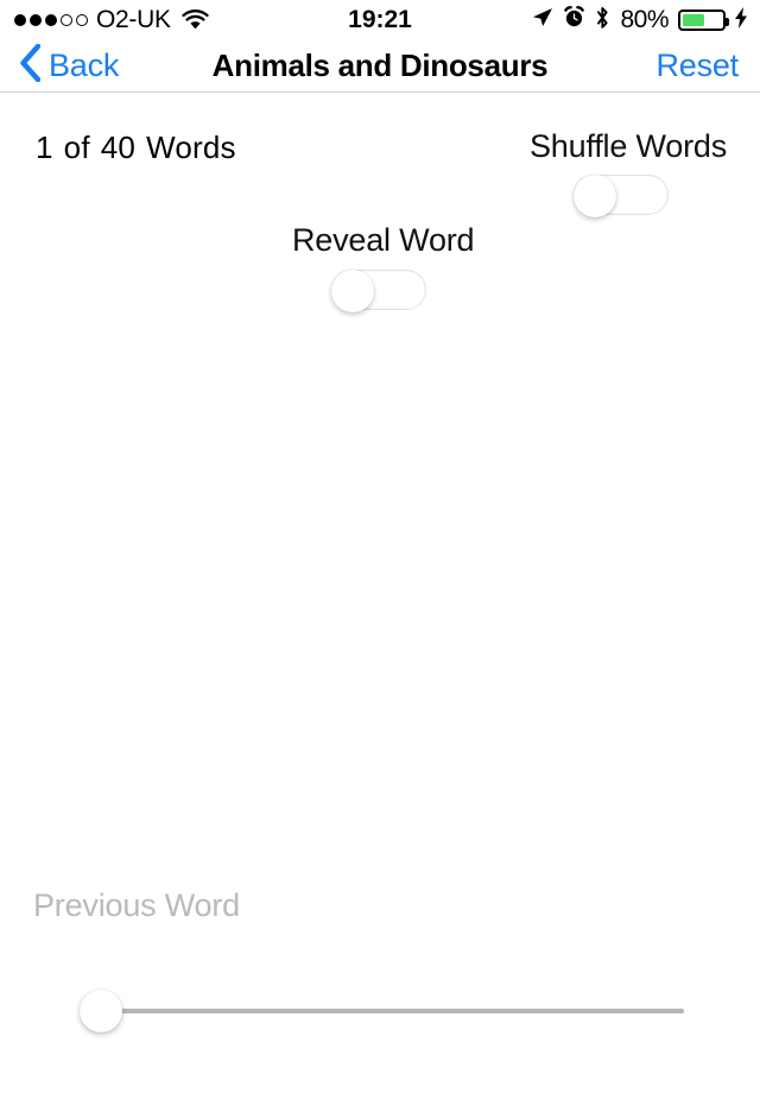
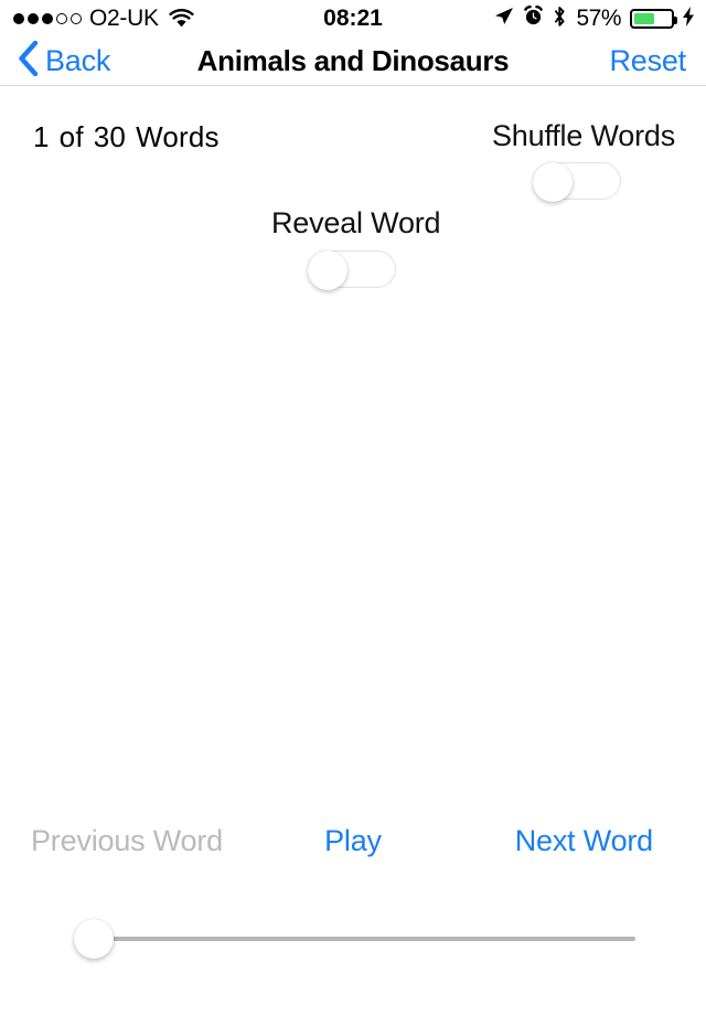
  O2-UK
- 19:21
+ 08:21
- 80%
+ 57%
  Back
  Animals and Dinosaurs
  Reset
- 1 of 40 Words
+ 1 of 30 Words
  Shuffle Words
  Reveal Word
  Previous Word
+ Play
+ Next Word
